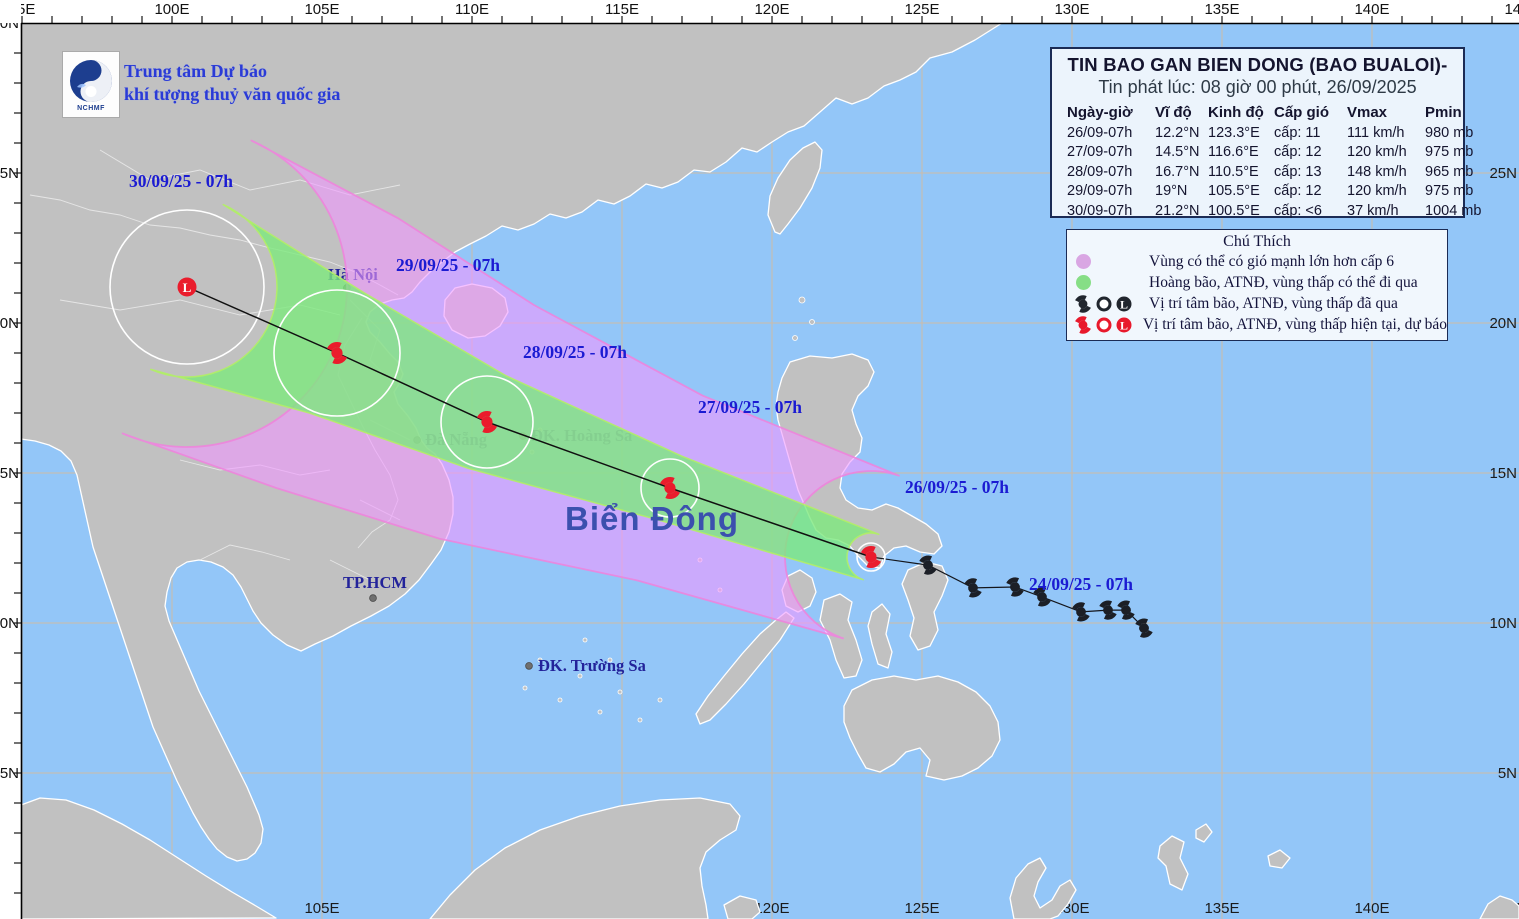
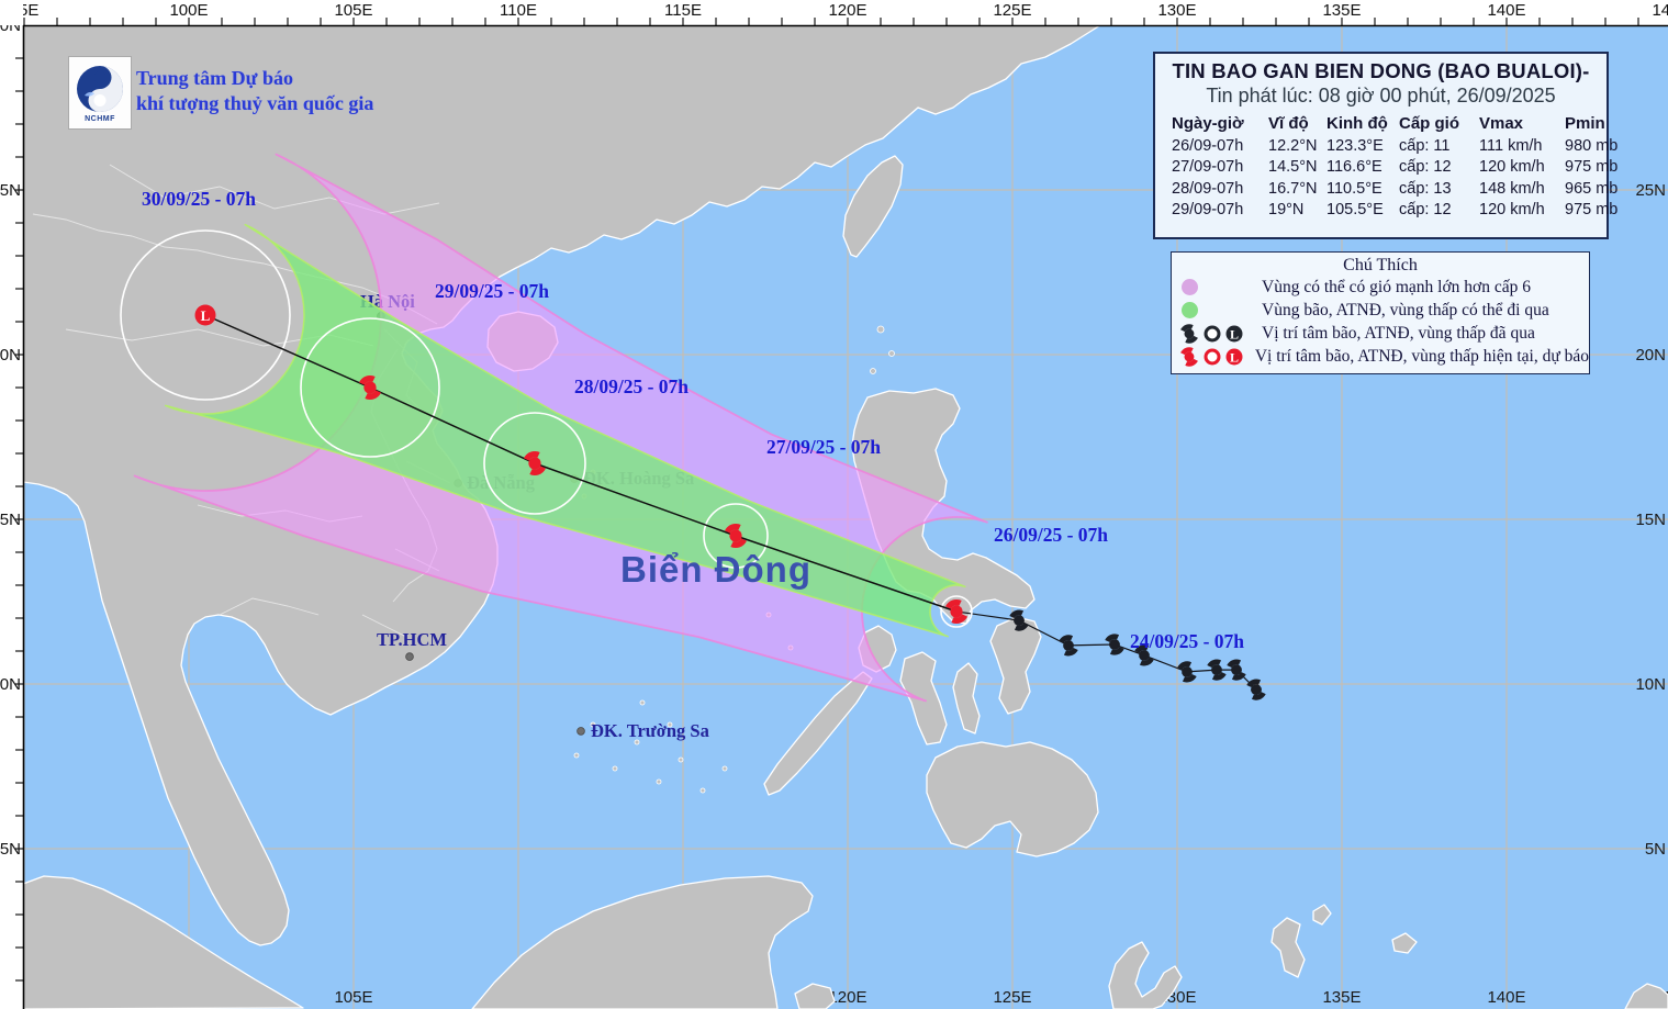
  105E
  20E
  125E
  30E
  135E
  140E
  25N
  20N
  15N
  10N
  5N
  Hà Nội
  Đà Nẵng
  ĐK. Hoàng Sa
  TP.HCM
  ĐK. Trường Sa
  L
  26/09/25 - 07h
  27/09/25 - 07h
  28/09/25 - 07h
  29/09/25 - 07h
  30/09/25 - 07h
  24/09/25 - 07h
  Biển Đông
  100E
  105E
  110E
  115E
  120E
  125E
  130E
  135E
  140E
  5N
  Trung tâm Dự báo
  khí tượng thuỷ văn quốc gia
  TIN BAO GAN BIEN DONG (BAO BUALOI)-
  Tin phát lúc: 08 giờ 00 phút, 26/09/2025
  Ngày-giờ
  Vĩ độ
  Kinh độ
  Cấp gió
  Vmax
  Pmin
  26/09-07h
  12.2°N
  123.3°E
  cấp: 11
  111 km/h
  980 mb
  27/09-07h
  14.5°N
  116.6°E
  cấp: 12
  120 km/h
  975 mb
  28/09-07h
  16.7°N
  110.5°E
  cấp: 13
  148 km/h
  965 mb
  29/09-07h
  19°N
  105.5°E
  cấp: 12
  120 km/h
  975 mb
- 30/09-07h
- 21.2°N
- 100.5°E
- cấp: <6
- 37 km/h
- 1004 mb
  Chú Thích
  Vùng có thể có gió mạnh lớn hơn cấp 6
- Hoàng bão, ATNĐ, vùng thấp có thể đi qua
+ Vùng bão, ATNĐ, vùng thấp có thể đi qua
  L
  Vị trí tâm bão, ATNĐ, vùng thấp đã qua
  L
  Vị trí tâm bão, ATNĐ, vùng thấp hiện tại, dự báo
